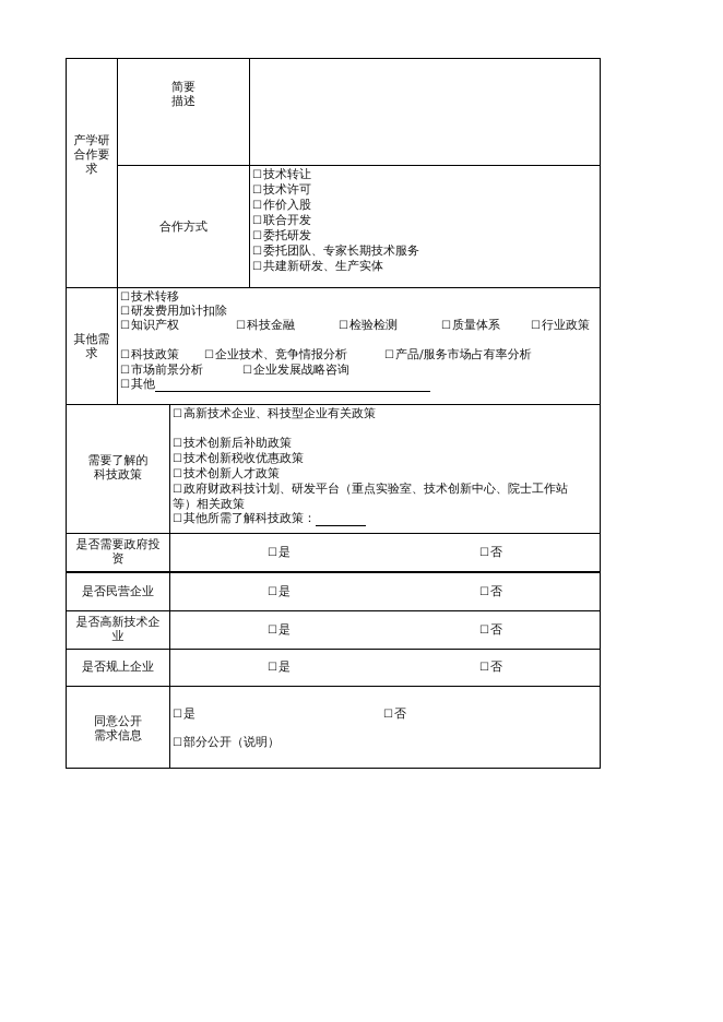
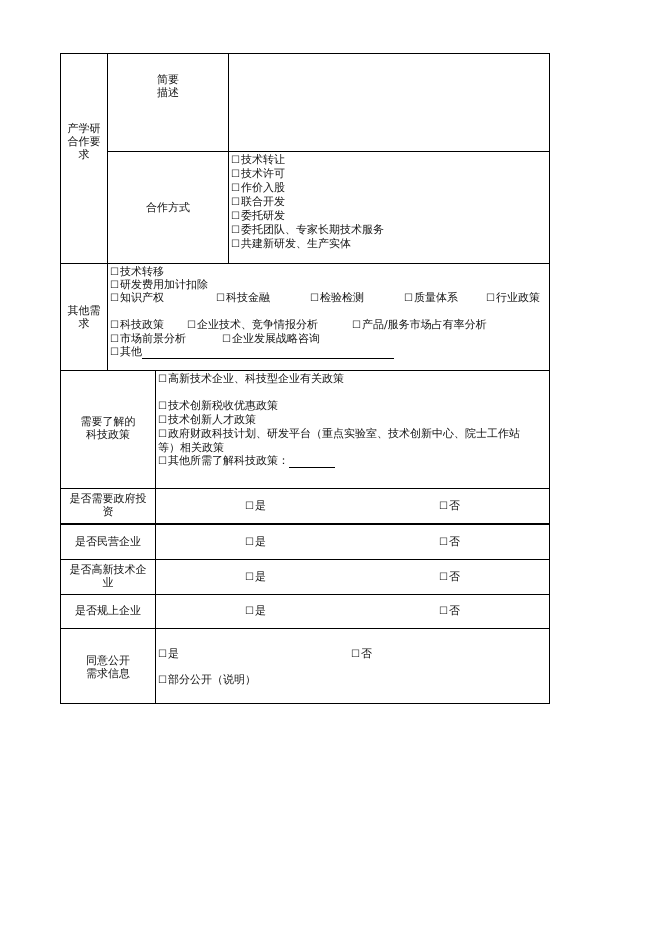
  产学研
  合作要
  求
  简要
  描述
  合作方式
  技术转让
  技术许可
  作价入股
  联合开发
  委托研发
  委托团队、专家长期技术服务
  共建新研发、生产实体
  其他需
  求
  技术转移
  研发费用加计扣除
  知识产权
  科技金融
  检验检测
  质量体系
  行业政策
  科技政策
  企业技术、竞争情报分析
  产品/服务市场占有率分析
  市场前景分析
  企业发展战略咨询
  其他
  需要了解的
  科技政策
  高新技术企业、科技型企业有关政策
- 技术创新后补助政策
  技术创新税收优惠政策
  技术创新人才政策
  政府财政科技计划、研发平台（重点实验室、技术创新中心、院士工作站
  等）相关政策
  其他所需了解科技政策：
  是否需要政府投
  资
  是
  否
  是否民营企业
  是
  否
  是否高新技术企
  业
  是
  否
  是否规上企业
  是
  否
  同意公开
  需求信息
  是
  否
  部分公开（说明）
